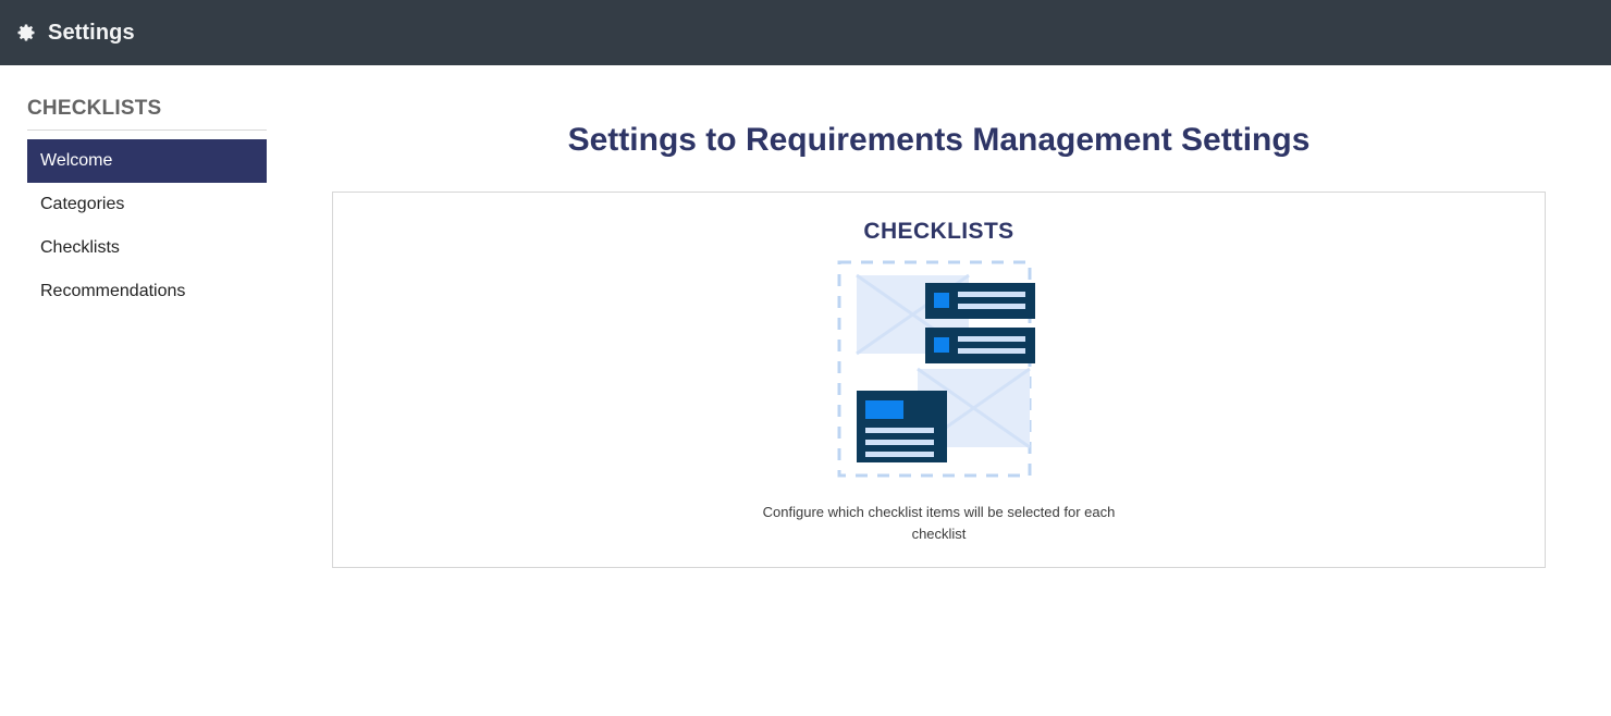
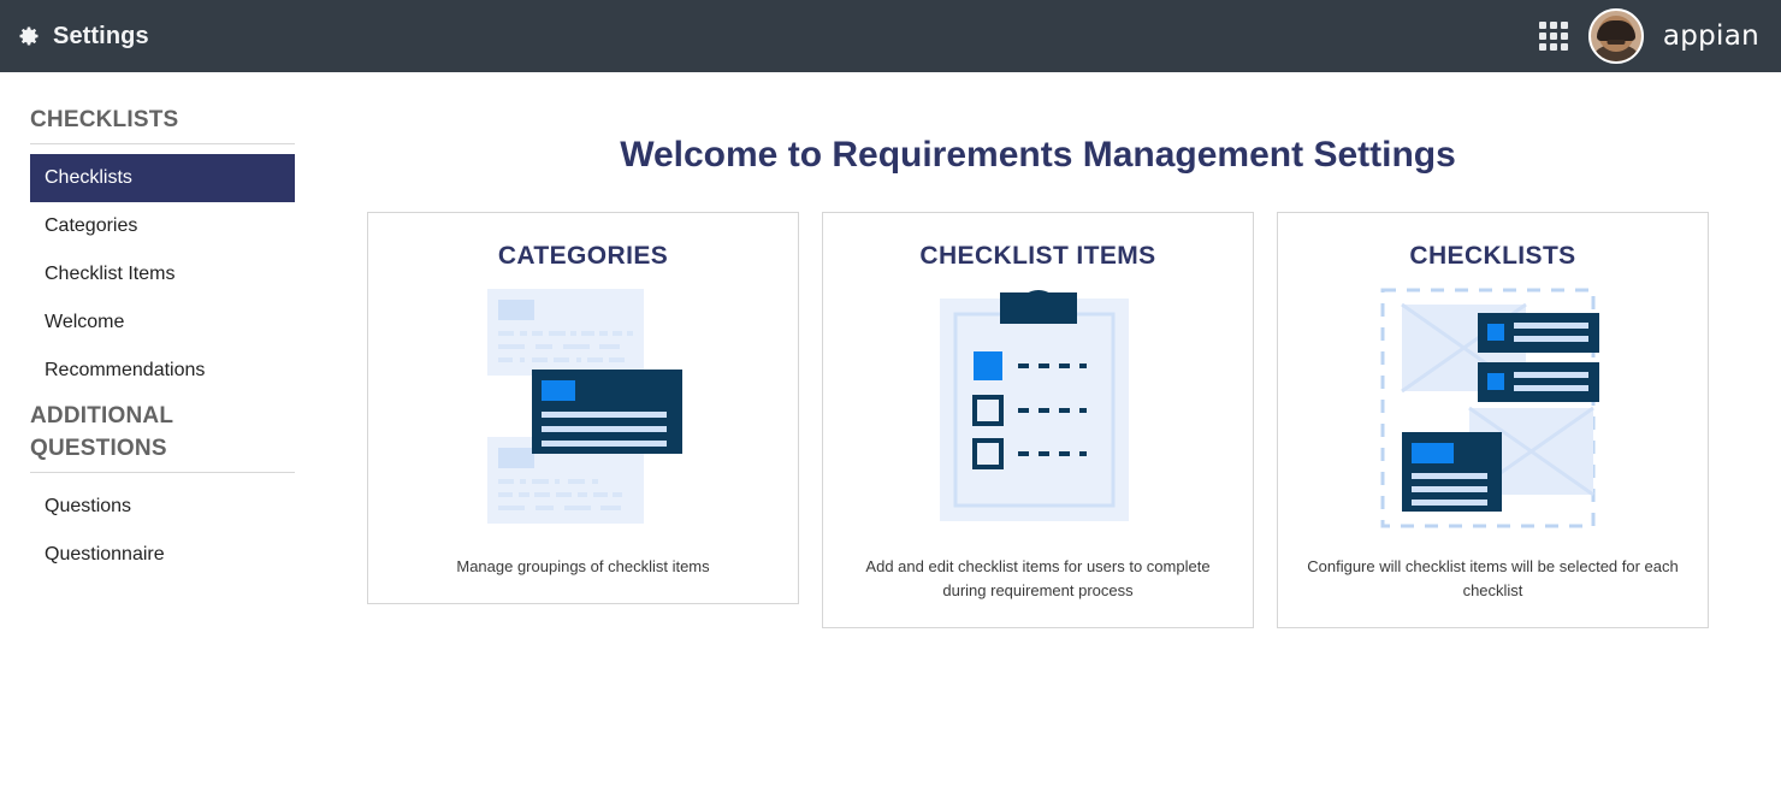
  Settings
+ appian
  CHECKLISTS
- Welcome
+ Checklists
  Categories
+ Checklist Items
- Checklists
+ Welcome
  Recommendations
+ ADDITIONAL QUESTIONS
+ Questions
+ Questionnaire
- Settings to Requirements Management Settings
+ Welcome to Requirements Management Settings
+ CATEGORIES
+ Manage groupings of checklist items
+ CHECKLIST ITEMS
+ Add and edit checklist items for users to complete during requirement process
  CHECKLISTS
- Configure which checklist items will be selected for each checklist
+ Configure will checklist items will be selected for each checklist
